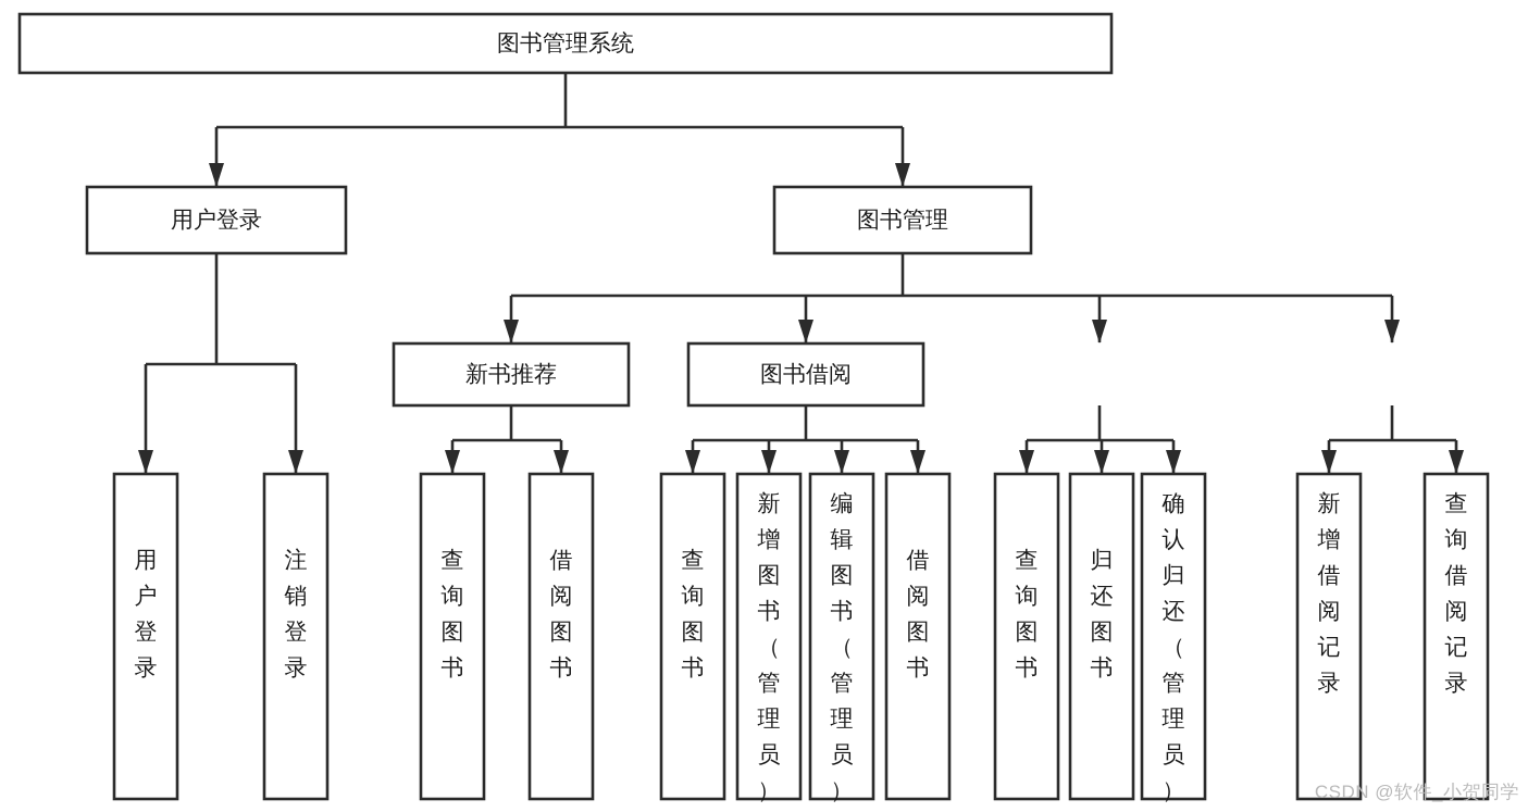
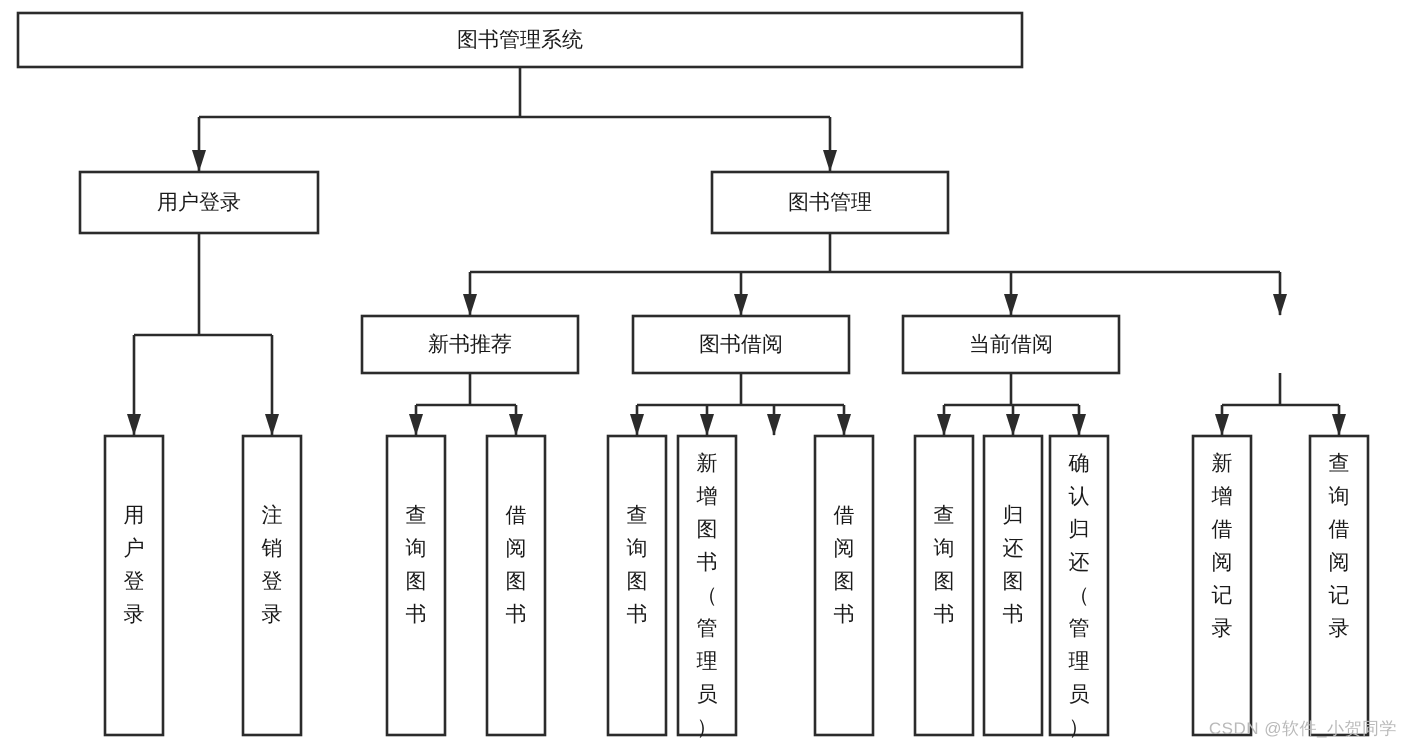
  图书管理系统
  用户登录
  图书管理
  新书推荐
  图书借阅
+ 当前借阅
  用户登录
  注销登录
  查询图书
  借阅图书
  查询图书
  新增图书（管理员）
- 编辑图书（管理员）
  借阅图书
  查询图书
  归还图书
  确认归还（管理员）
  新增借阅记录
  查询借阅记录
  CSDN @软件_小贺同学
